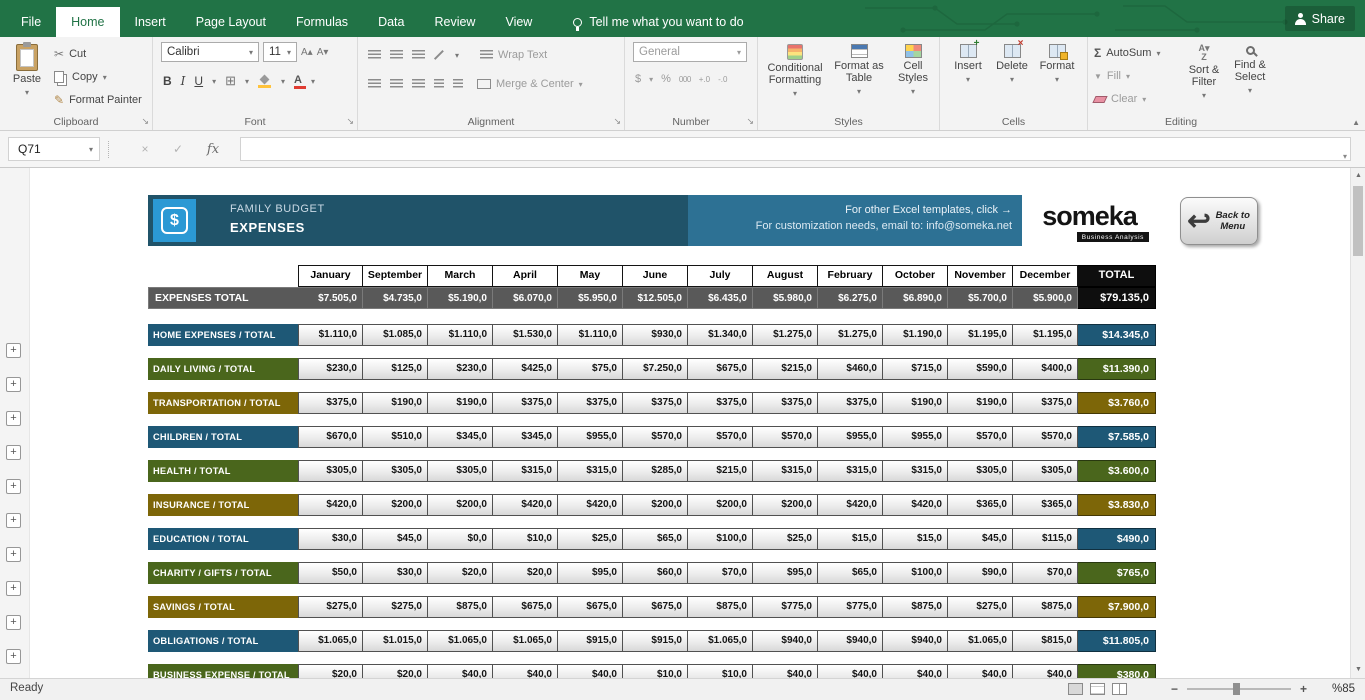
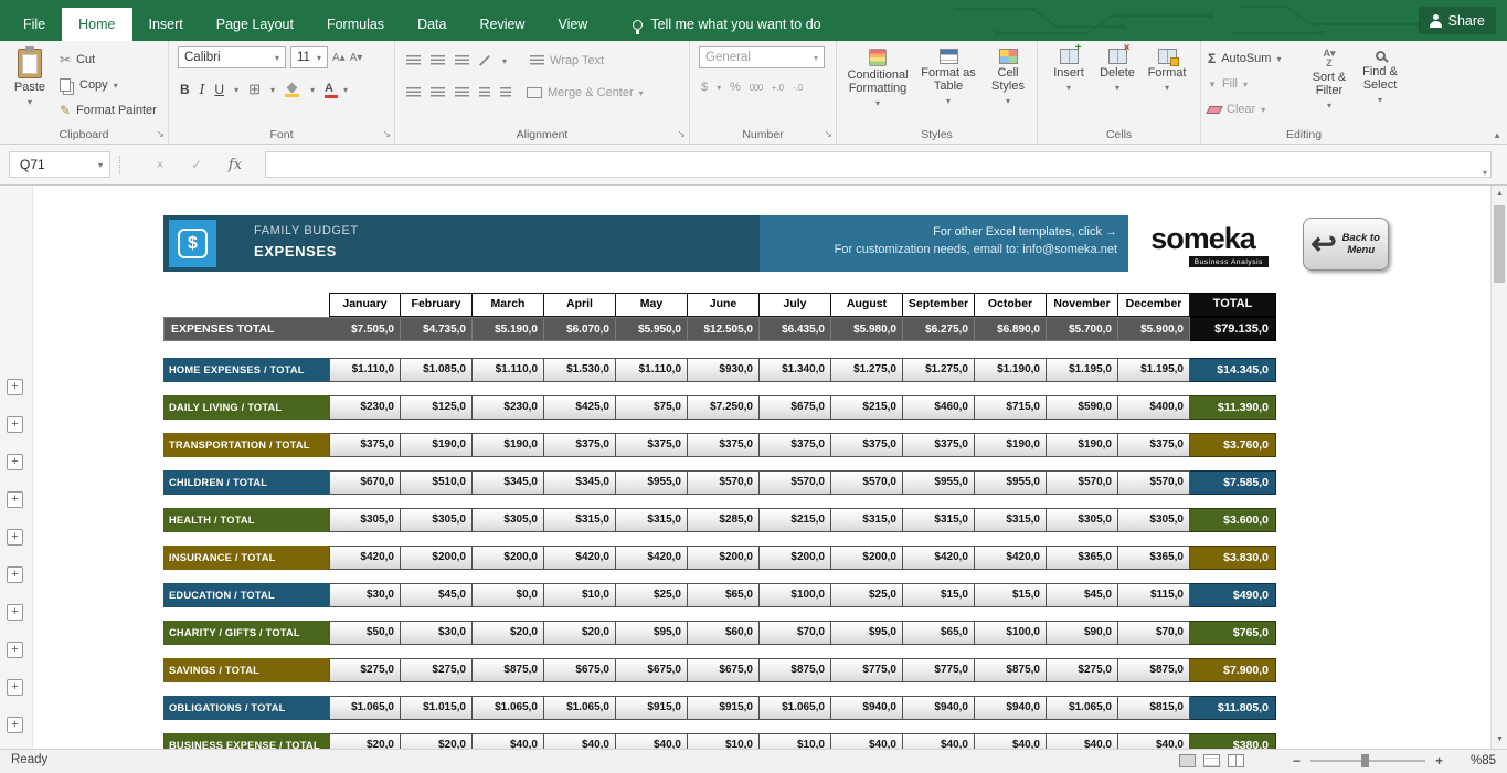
  File
  Home
  Insert
  Page Layout
  Formulas
  Data
  Review
  View
  Tell me what you want to do
  Share
  Paste
  ▾
  ✂
  Cut
  Copy
  ▾
  ✎
  Format Painter
  Clipboard
  ↘
  Calibri
  ▾
  11
  ▾
  A▴
  A▾
  B
  I
  U
  ▾
  ⊞
  ▾
  ▾
  A
  ▾
  Font
  ↘
  ▾
  Wrap Text
  Merge & Center
  ▾
  Alignment
  ↘
  General
  ▾
  $
  ▾
  %
  000
  +.0
  -.0
  Number
  ↘
  Conditional Formatting
  ▾
  Format as Table
  ▾
  Cell Styles
  ▾
  Styles
  Insert
  ▾
  Delete
  ▾
  Format
  ▾
  Cells
  Σ
  AutoSum
  ▾
  ▼
  Fill
  ▾
  Clear
  ▾
  A▾
  Z
  Sort & Filter
  ▾
  Find & Select
  ▾
  Editing
  ▲
  Q71
  ▾
  ×
  ✓
  fx
  ▾
  +
  +
  +
  +
  +
  +
  +
  +
  +
  +
  $
  FAMILY BUDGET
  EXPENSES
  For other Excel templates, click →
  For customization needs, email to: info@someka.net
  someka
  ↩
  Back to Menu
  January
- September
+ February
  March
  April
  May
  June
  July
  August
- February
+ September
  October
  November
  December
  TOTAL
  EXPENSES TOTAL
  $7.505,0
  $4.735,0
  $5.190,0
  $6.070,0
  $5.950,0
  $12.505,0
  $6.435,0
  $5.980,0
  $6.275,0
  $6.890,0
  $5.700,0
  $5.900,0
  $79.135,0
  HOME EXPENSES / TOTAL
  $1.110,0
  $1.085,0
  $1.110,0
  $1.530,0
  $1.110,0
  $930,0
  $1.340,0
  $1.275,0
  $1.275,0
  $1.190,0
  $1.195,0
  $1.195,0
  $14.345,0
  DAILY LIVING / TOTAL
  $230,0
  $125,0
  $230,0
  $425,0
  $75,0
  $7.250,0
  $675,0
  $215,0
  $460,0
  $715,0
  $590,0
  $400,0
  $11.390,0
  TRANSPORTATION / TOTAL
  $375,0
  $190,0
  $190,0
  $375,0
  $375,0
  $375,0
  $375,0
  $375,0
  $375,0
  $190,0
  $190,0
  $375,0
  $3.760,0
  CHILDREN / TOTAL
  $670,0
  $510,0
  $345,0
  $345,0
  $955,0
  $570,0
  $570,0
  $570,0
  $955,0
  $955,0
  $570,0
  $570,0
  $7.585,0
  HEALTH / TOTAL
  $305,0
  $305,0
  $305,0
  $315,0
  $315,0
  $285,0
  $215,0
  $315,0
  $315,0
  $315,0
  $305,0
  $305,0
  $3.600,0
  INSURANCE / TOTAL
  $420,0
  $200,0
  $200,0
  $420,0
  $420,0
  $200,0
  $200,0
  $200,0
  $420,0
  $420,0
  $365,0
  $365,0
  $3.830,0
  EDUCATION / TOTAL
  $30,0
  $45,0
  $0,0
  $10,0
  $25,0
  $65,0
  $100,0
  $25,0
  $15,0
  $15,0
  $45,0
  $115,0
  $490,0
  CHARITY / GIFTS / TOTAL
  $50,0
  $30,0
  $20,0
  $20,0
  $95,0
  $60,0
  $70,0
  $95,0
  $65,0
  $100,0
  $90,0
  $70,0
  $765,0
  SAVINGS / TOTAL
  $275,0
  $275,0
  $875,0
  $675,0
  $675,0
  $675,0
  $875,0
  $775,0
  $775,0
  $875,0
  $275,0
  $875,0
  $7.900,0
  OBLIGATIONS / TOTAL
  $1.065,0
  $1.015,0
  $1.065,0
  $1.065,0
  $915,0
  $915,0
  $1.065,0
  $940,0
  $940,0
  $940,0
  $1.065,0
  $815,0
  $11.805,0
  BUSINESS EXPENSE / TOTAL
  $20,0
  $20,0
  $40,0
  $40,0
  $40,0
  $10,0
  $10,0
  $40,0
  $40,0
  $40,0
  $40,0
  $40,0
  $380,0
  Ready
  −
  +
  %85
